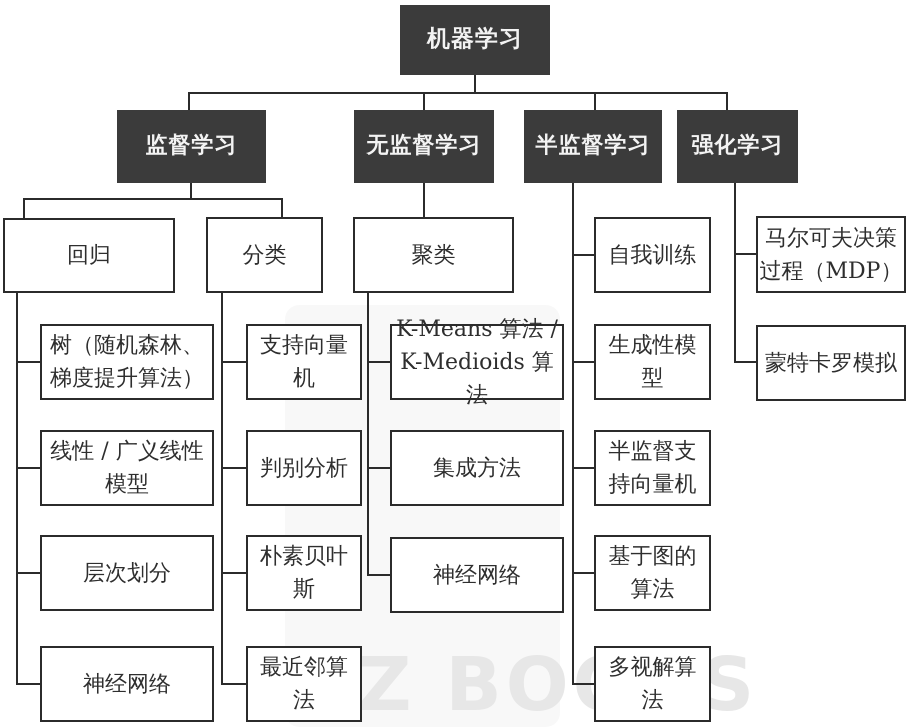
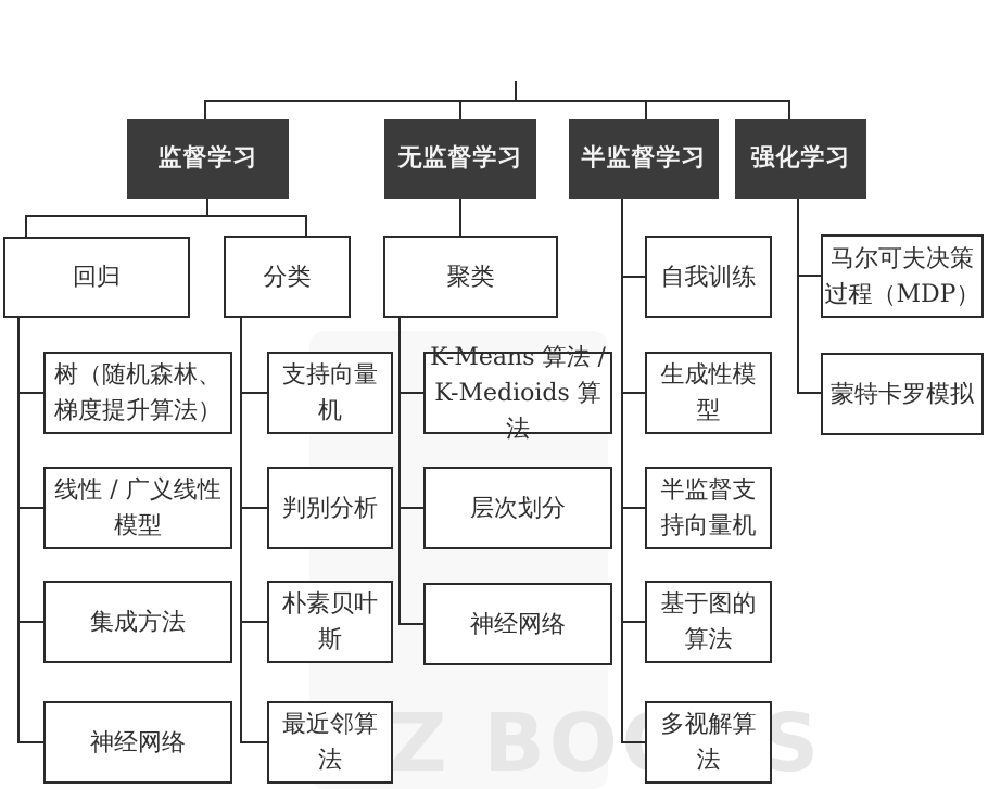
- 机器学习
  监督学习
  无监督学习
  半监督学习
  强化学习
  回归
  分类
  聚类
  自我训练
  马尔可夫决策
  过程（MDP）
  蒙特卡罗模拟
  树（随机森林、
  梯度提升算法）
  线性 / 广义线性
  模型
- 层次划分
+ 集成方法
  神经网络
  支持向量
  机
  判别分析
  朴素贝叶
  斯
  最近邻算
  法
  K-Means 算法 /
  K-Medioids 算法
- 集成方法
+ 层次划分
  神经网络
  生成性模
  型
  半监督支
  持向量机
  基于图的
  算法
  多视解算
  法
